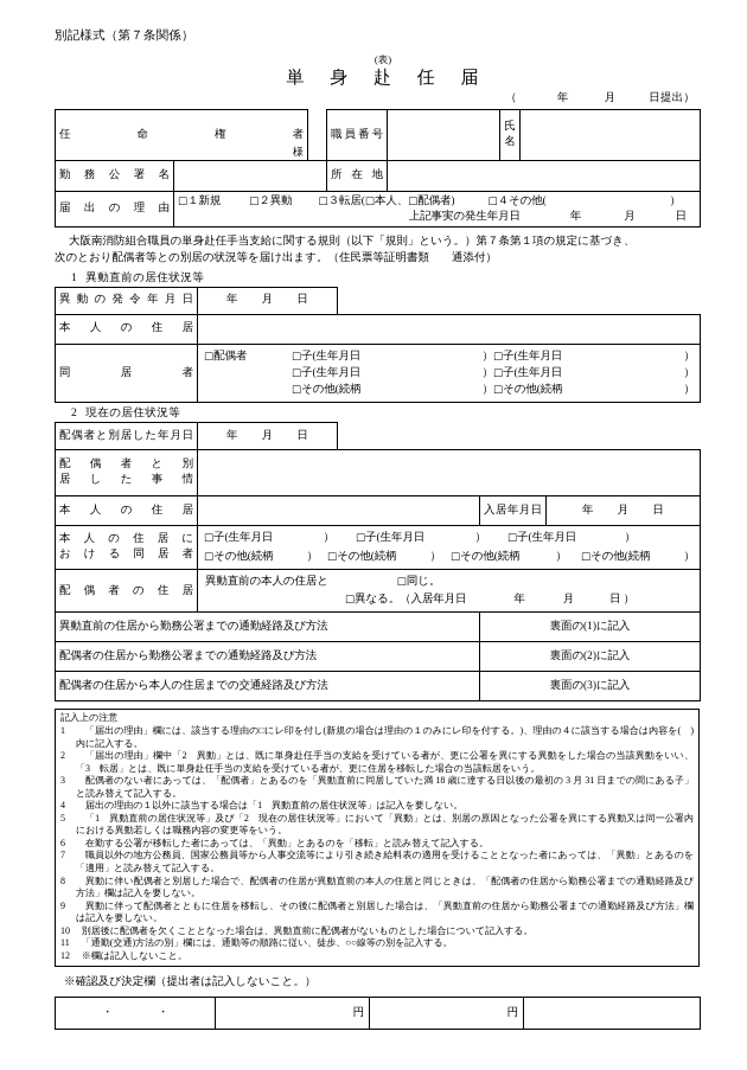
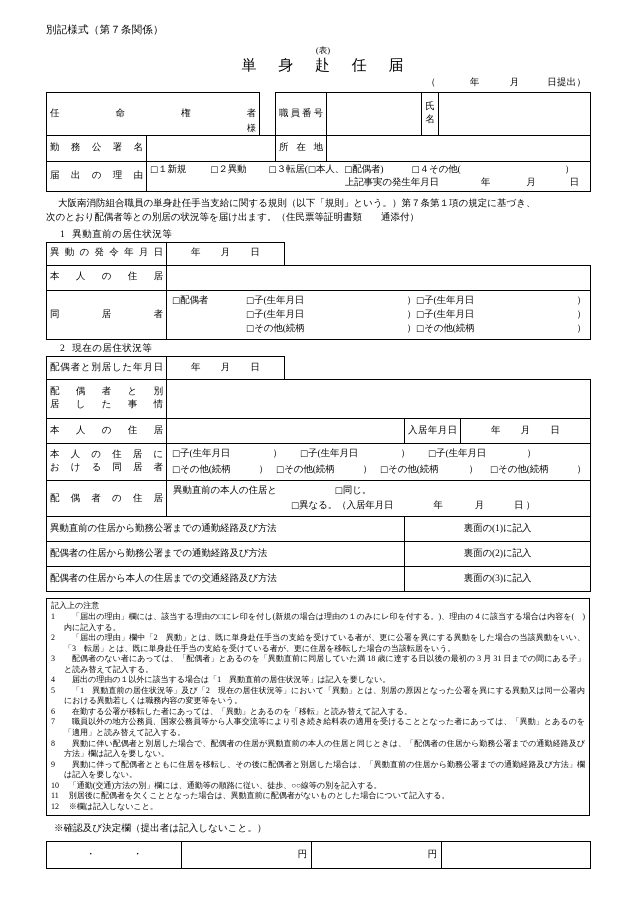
  別記様式（第７条関係）
  (表)
  単 身 赴 任 届
  （ 年 月 日提出）
  任命権者 様		職員番号		氏 名
  勤 務 公 署 名		所 在 地
  届 出 の 理 由	１新規 ２異動 ３転居( 本人、 配偶者) ４その他( ） 上記事実の発生年月日 年 月 日
  大阪南消防組合職員の単身赴任手当支給に関する規則（以下「規則」という。）第７条第１項の規定に基づき、
  次のとおり配偶者等との別居の状況等を届け出ます。（住民票等証明書類 通添付）
  1 異動直前の居住状況等
  異 動 の 発 令 年 月 日	年 月 日
  本 人 の 住 居
  同 居 者	配偶者 子(生年月日 ） 子(生年月日 ） 子(生年月日 ） 子(生年月日 ） その他(続柄 ） その他(続柄 ）
  2 現在の居住状況等
  配偶者と別居した年月日	年 月 日
  配 偶 者 と 別 居 し た 事 情
  本 人 の 住 居		入居年月日	年 月 日
  本人の住居に おける同居者	子(生年月日 ） 子(生年月日 ） 子(生年月日 ） その他(続柄 ） その他(続柄 ） その他(続柄 ） その他(続柄 ）
  配偶者の住居	異動直前の本人の住居と 同じ。 異なる。（入居年月日 年 月 日 ）
  異動直前の住居から勤務公署までの通勤経路及び方法	裏面の(1)に記入
  配偶者の住居から勤務公署までの通勤経路及び方法	裏面の(2)に記入
  配偶者の住居から本人の住居までの交通経路及び方法	裏面の(3)に記入
  記入上の注意
  1
  「届出の理由」欄には、該当する理由の□にレ印を付し(新規の場合は理由の１のみにレ印を付する。)、理由の４に該当する場合は内容を( )内に記入する。
  2
  「届出の理由」欄中「2 異動」とは、既に単身赴任手当の支給を受けている者が、更に公署を異にする異動をした場合の当該異動をいい、「3 転居」とは、既に単身赴任手当の支給を受けている者が、更に住居を移転した場合の当該転居をいう。
  3
  配偶者のない者にあっては、「配偶者」とあるのを「異動直前に同居していた満 18 歳に達する日以後の最初の 3 月 31 日までの間にある子」と読み替えて記入する。
  4
  届出の理由の１以外に該当する場合は「1 異動直前の居住状況等」は記入を要しない。
  5
  「1 異動直前の居住状況等」及び「2 現在の居住状況等」において「異動」とは、別居の原因となった公署を異にする異動又は同一公署内における異動若しくは職務内容の変更等をいう。
  6
  在勤する公署が移転した者にあっては、「異動」とあるのを「移転」と読み替えて記入する。
  7
  職員以外の地方公務員、国家公務員等から人事交流等により引き続き給料表の適用を受けることとなった者にあっては、「異動」とあるのを「適用」と読み替えて記入する。
  8
  異動に伴い配偶者と別居した場合で、配偶者の住居が異動直前の本人の住居と同じときは、「配偶者の住居から勤務公署までの通勤経路及び方法」欄は記入を要しない。
  9
  異動に伴って配偶者とともに住居を移転し、その後に配偶者と別居した場合は、「異動直前の住居から勤務公署までの通勤経路及び方法」欄は記入を要しない。
  10
- 別居後に配偶者を欠くこととなった場合は、異動直前に配偶者がないものとした場合について記入する。
+ 「通勤(交通)方法の別」欄には、通勤等の順路に従い、徒歩、○○線等の別を記入する。
  11
- 「通勤(交通)方法の別」欄には、通勤等の順路に従い、徒歩、○○線等の別を記入する。
+ 別居後に配偶者を欠くこととなった場合は、異動直前に配偶者がないものとした場合について記入する。
  12
  ※欄は記入しないこと。
  ※確認及び決定欄（提出者は記入しないこと。）
  ・ ・	円	円
